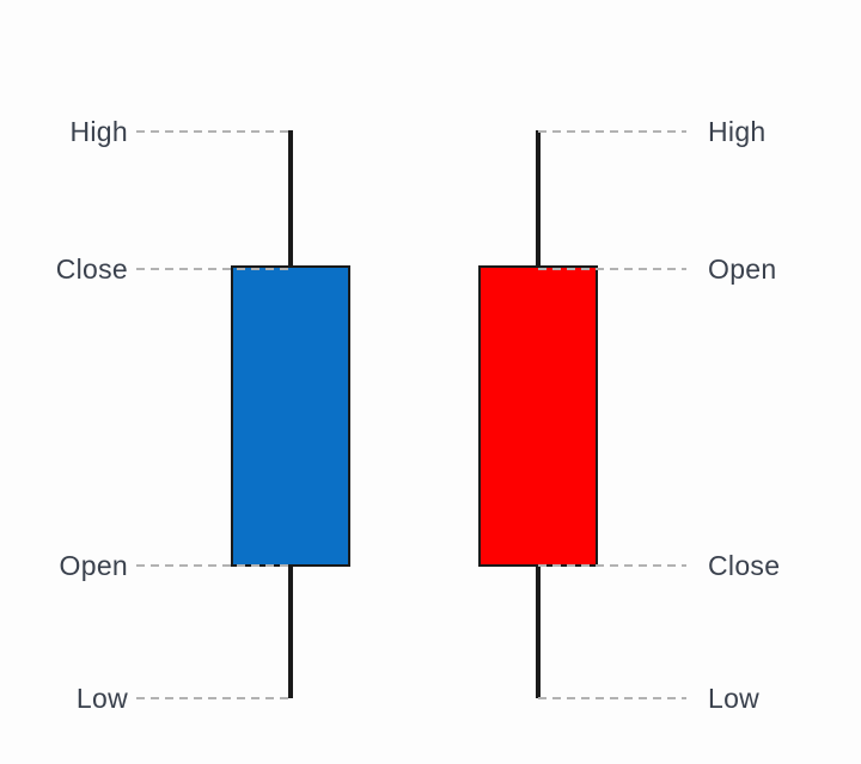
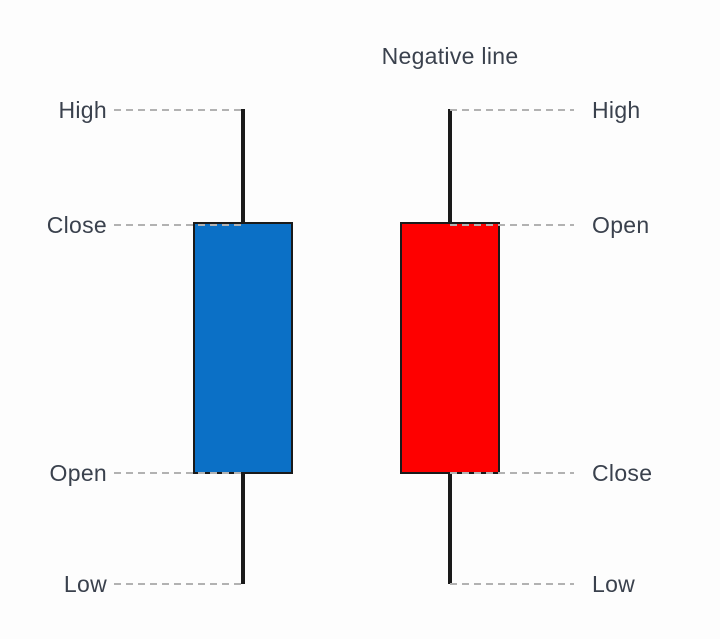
+ Negative line
  High
  Close
  Open
  Low
  High
  Open
  Close
  Low
